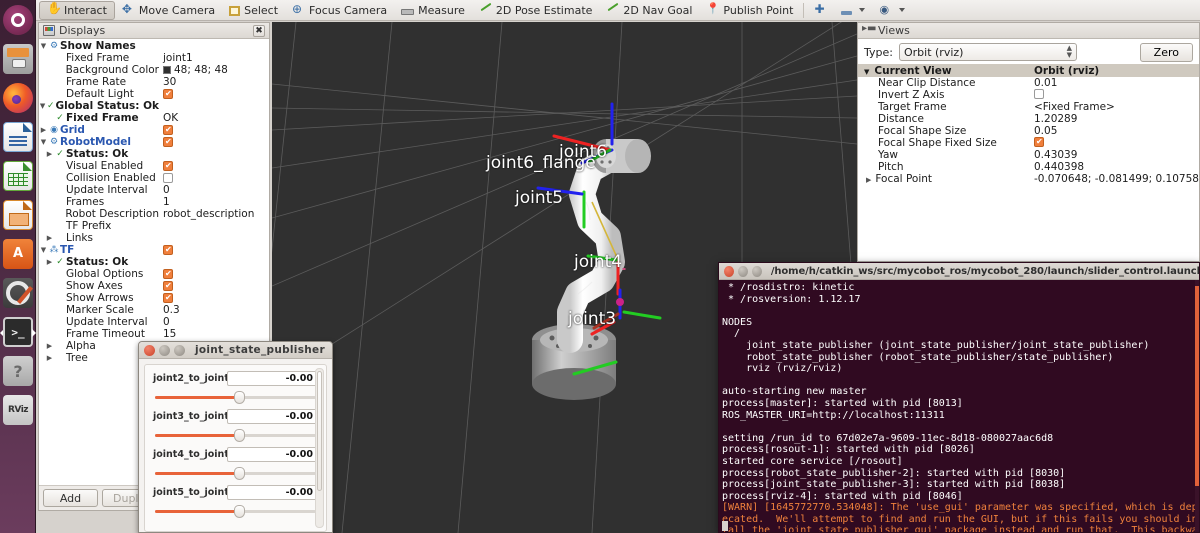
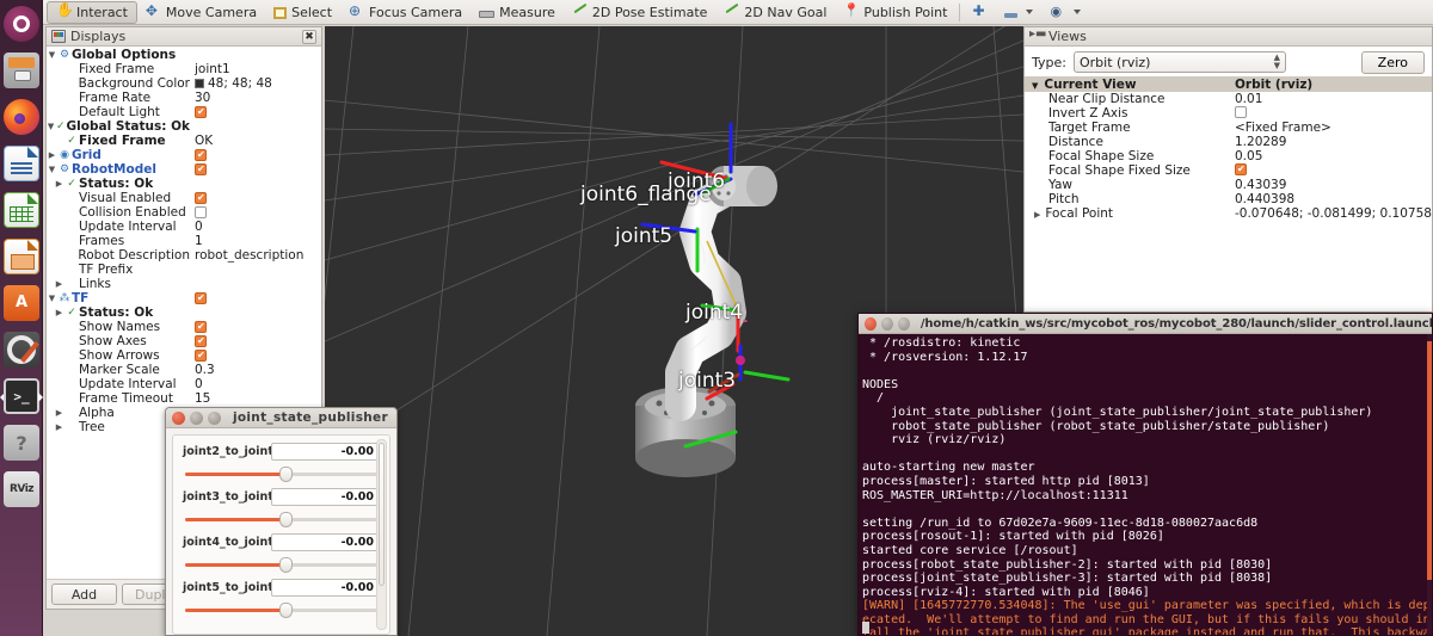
  Interact
  Move Camera
  Select
  Focus Camera
  Measure
  2D Pose Estimate
  2D Nav Goal
  Publish Point
  joint6_flange
  joint6
  joint5
  joint4
  joint3
  Displays
  ✖
  ▼
  ⚙
- Show Names
+ Global Options
  Fixed Frame
  joint1
  Background Color
  48; 48; 48
  Frame Rate
  30
  Default Light
  ▼
  ✓
  Global Status: Ok
  ✓
  Fixed Frame
  OK
  ▶
  ◉
  Grid
  ▼
  ⚙
  RobotModel
  ▶
  ✓
  Status: Ok
  Visual Enabled
  Collision Enabled
  Update Interval
  0
  Frames
  1
  Robot Description
  robot_description
  TF Prefix
  ▶
  Links
  ▼
  ⁂
  TF
  ▶
  ✓
  Status: Ok
- Global Options
+ Show Names
  Show Axes
  Show Arrows
  Marker Scale
  0.3
  Update Interval
  0
  Frame Timeout
  15
  ▶
  Alpha
  ▶
  Tree
  Add
  Views
  Type:
  Orbit (rviz)
  ▲
  ▼
  Zero
  ▼ Current View
  Orbit (rviz)
  Near Clip Distance
  0.01
  Invert Z Axis
  Target Frame
  <Fixed Frame>
  Distance
  1.20289
  Focal Shape Size
  0.05
  Focal Shape Fixed Size
  Yaw
  0.43039
  Pitch
  0.440398
  ▶ Focal Point
  -0.070648; -0.081499; 0.10758
  joint_state_publisher
  joint2_to_join
  -0.00
  joint3_to_join
  -0.00
  joint4_to_join
  -0.00
  joint5_to_join
  -0.00
  /home/h/catkin_ws/src/mycobot_ros/mycobot_280/launch/slider_control.launc
  * /rosdistro: kinetic
  * /rosversion: 1.12.17
  NODES
  /
  joint_state_publisher (joint_state_publisher/joint_state_publisher)
  robot_state_publisher (robot_state_publisher/state_publisher)
  rviz (rviz/rviz)
  auto-starting new master
- process[master]: started with pid [8013]
+ process[master]: started http pid [8013]
  ROS_MASTER_URI=http://localhost:11311
  setting /run_id to 67d02e7a-9609-11ec-8d18-080027aac6d8
  process[rosout-1]: started with pid [8026]
  started core service [/rosout]
  process[robot_state_publisher-2]: started with pid [8030]
  process[joint_state_publisher-3]: started with pid [8038]
  process[rviz-4]: started with pid [8046]
  [WARN] [1645772770.534048]: The 'use_gui' parameter was specified, which is de
  ecated. We'll attempt to find and run the GUI, but if this fails you should i
  all the 'joint_state_publisher_gui' package instead and run that. This backw
